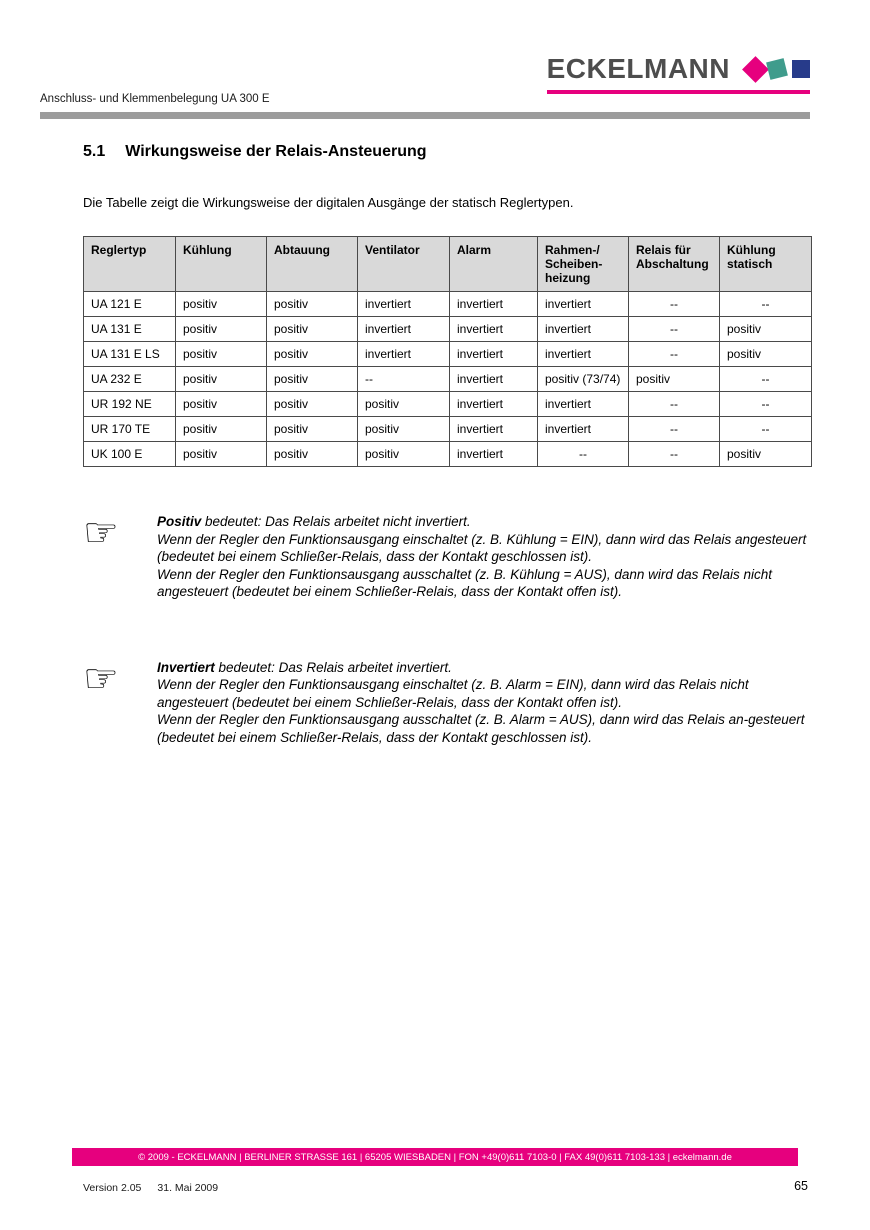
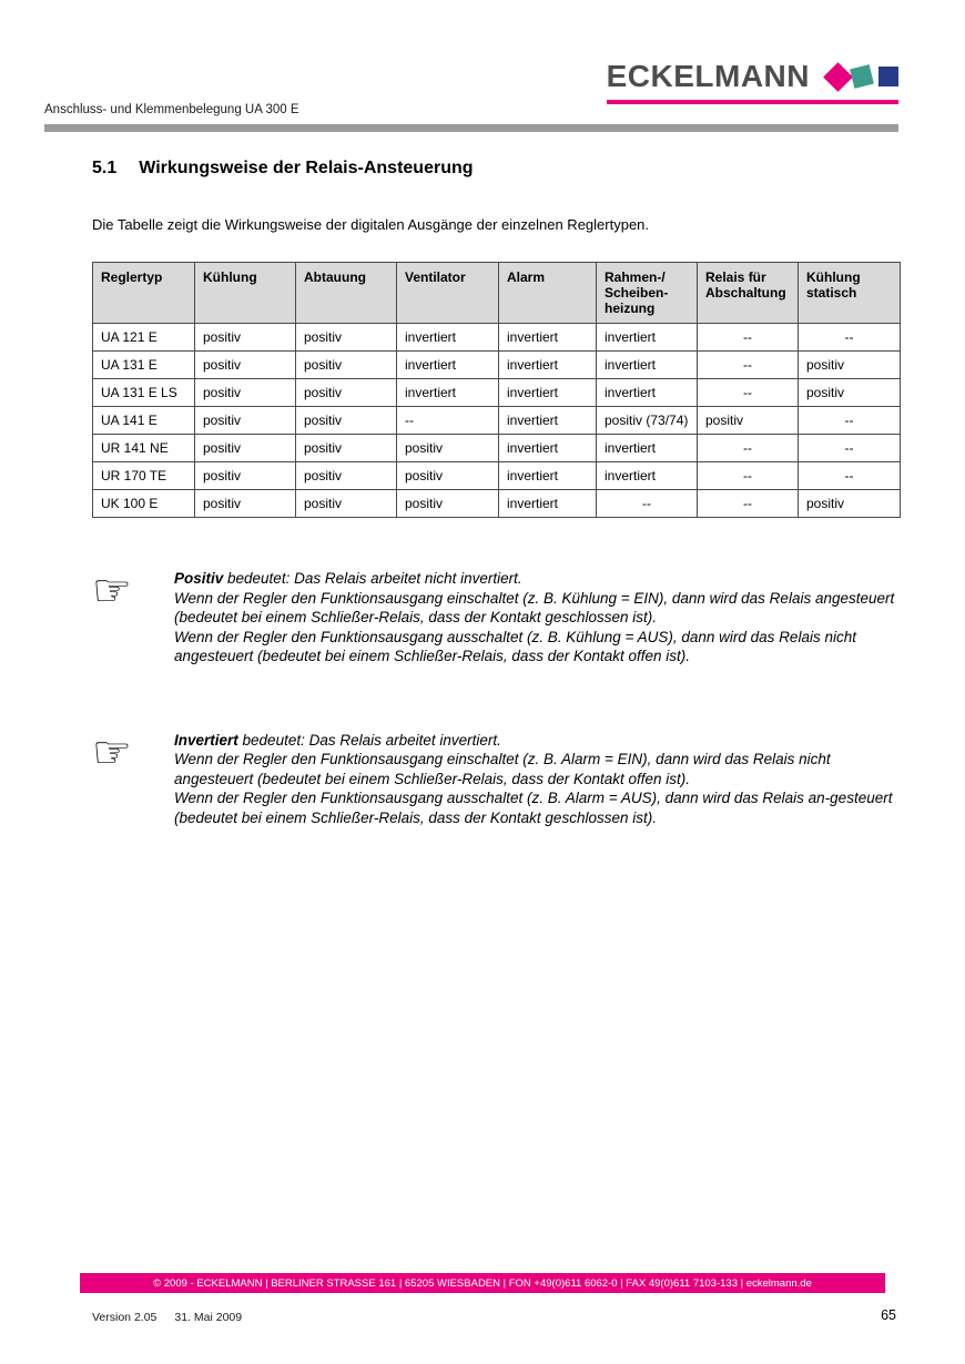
  ECKELMANN
  Anschluss- und Klemmenbelegung UA 300 E
  5.1
  Wirkungsweise der Relais-Ansteuerung
- Die Tabelle zeigt die Wirkungsweise der digitalen Ausgänge der statisch Reglertypen.
+ Die Tabelle zeigt die Wirkungsweise der digitalen Ausgänge der einzelnen Reglertypen.
  Reglertyp	Kühlung	Abtauung	Ventilator	Alarm	Rahmen-/ Scheiben- heizung	Relais für Abschaltung	Kühlung statisch
  UA 121 E	positiv	positiv	invertiert	invertiert	invertiert	--	--
  UA 131 E	positiv	positiv	invertiert	invertiert	invertiert	--	positiv
  UA 131 E LS	positiv	positiv	invertiert	invertiert	invertiert	--	positiv
- UA 232 E	positiv	positiv	--	invertiert	positiv (73/74)	positiv	--
+ UA 141 E	positiv	positiv	--	invertiert	positiv (73/74)	positiv	--
- UR 192 NE	positiv	positiv	positiv	invertiert	invertiert	--	--
+ UR 141 NE	positiv	positiv	positiv	invertiert	invertiert	--	--
  UR 170 TE	positiv	positiv	positiv	invertiert	invertiert	--	--
  UK 100 E	positiv	positiv	positiv	invertiert	--	--	positiv
  ☞
  Positiv bedeutet: Das Relais arbeitet nicht invertiert.
  Wenn der Regler den Funktionsausgang einschaltet (z. B. Kühlung = EIN), dann wird das Relais angesteuert (bedeutet bei einem Schließer-Relais, dass der Kontakt geschlossen ist).
  Wenn der Regler den Funktionsausgang ausschaltet (z. B. Kühlung = AUS), dann wird das Relais nicht angesteuert (bedeutet bei einem Schließer-Relais, dass der Kontakt offen ist).
  ☞
  Invertiert bedeutet: Das Relais arbeitet invertiert.
  Wenn der Regler den Funktionsausgang einschaltet (z. B. Alarm = EIN), dann wird das Relais nicht angesteuert (bedeutet bei einem Schließer-Relais, dass der Kontakt offen ist).
  Wenn der Regler den Funktionsausgang ausschaltet (z. B. Alarm = AUS), dann wird das Relais an-gesteuert (bedeutet bei einem Schließer-Relais, dass der Kontakt geschlossen ist).
- © 2009 - ECKELMANN | BERLINER STRASSE 161 | 65205 WIESBADEN | FON +49(0)611 7103-0 | FAX 49(0)611 7103-133 | eckelmann.de
+ © 2009 - ECKELMANN | BERLINER STRASSE 161 | 65205 WIESBADEN | FON +49(0)611 6062-0 | FAX 49(0)611 7103-133 | eckelmann.de
  Version 2.05 31. Mai 2009
  65
